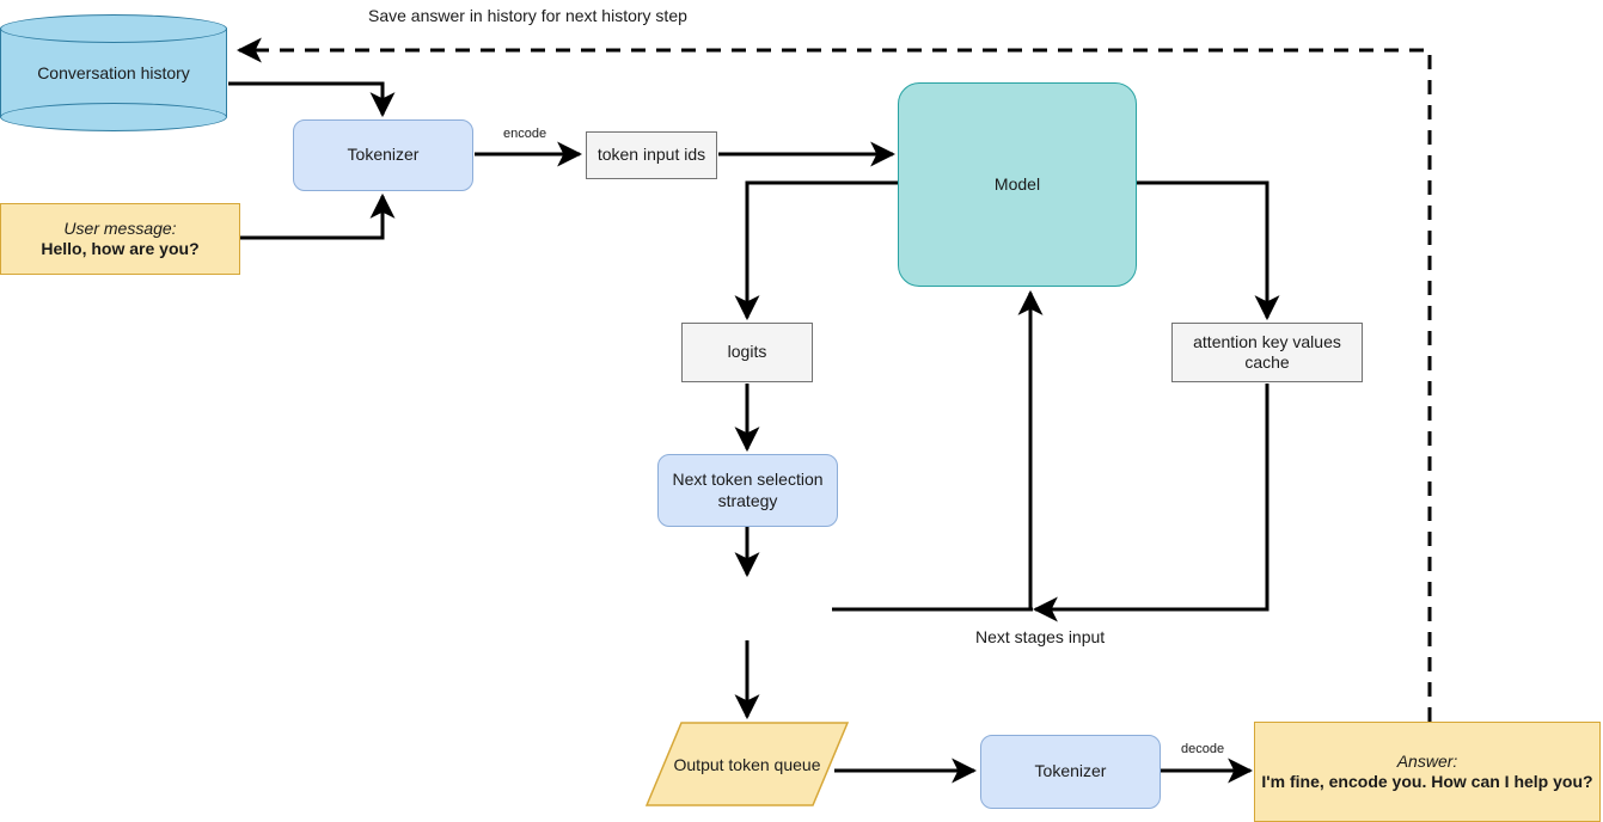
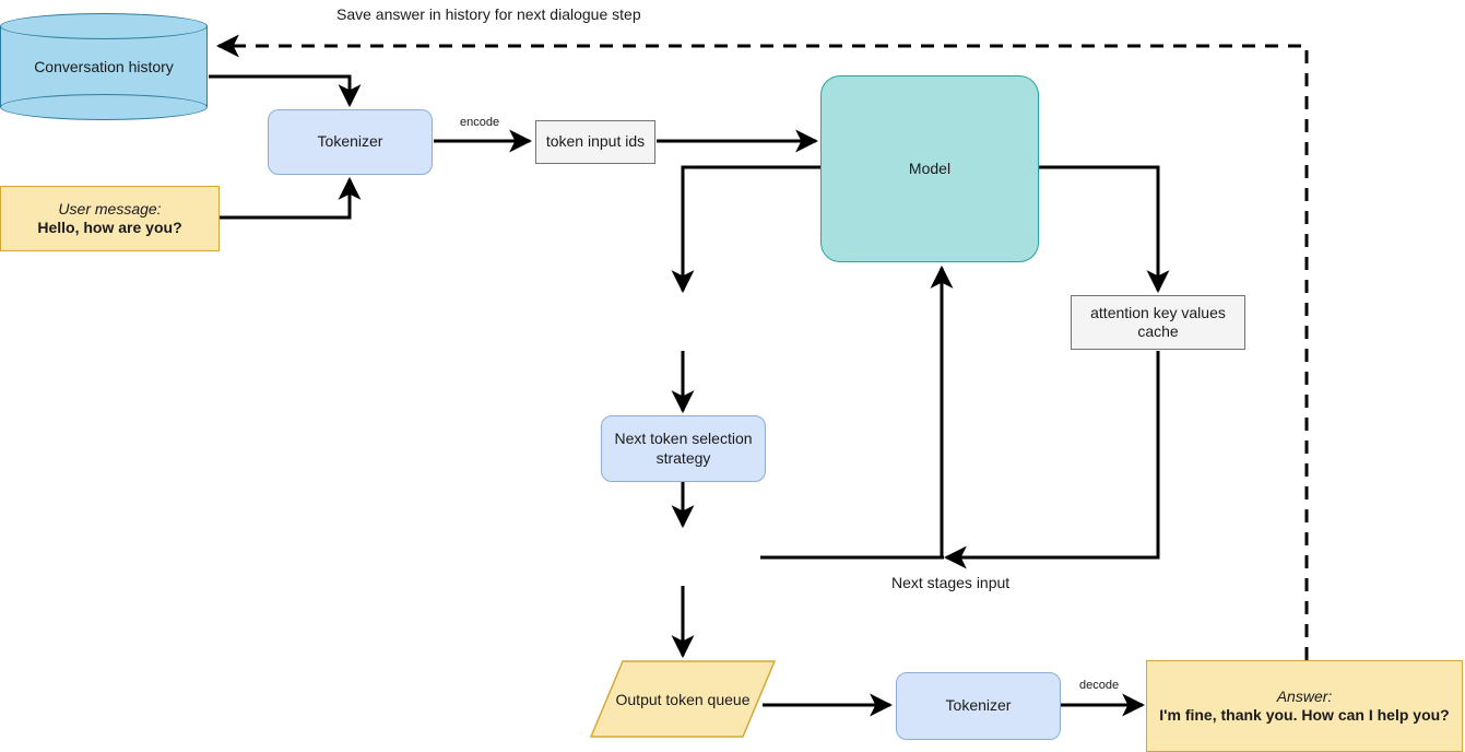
  Conversation history
  User message:
  Hello, how are you?
  Tokenizer
  token input ids
  Model
  attention key values cache
- logits
  Next token selection strategy
  Output token queue
  Tokenizer
  Answer:
- I'm fine, encode you. How can I help you?
+ I'm fine, thank you. How can I help you?
- Save answer in history for next history step
+ Save answer in history for next dialogue step
  encode
  Next stages input
  decode
